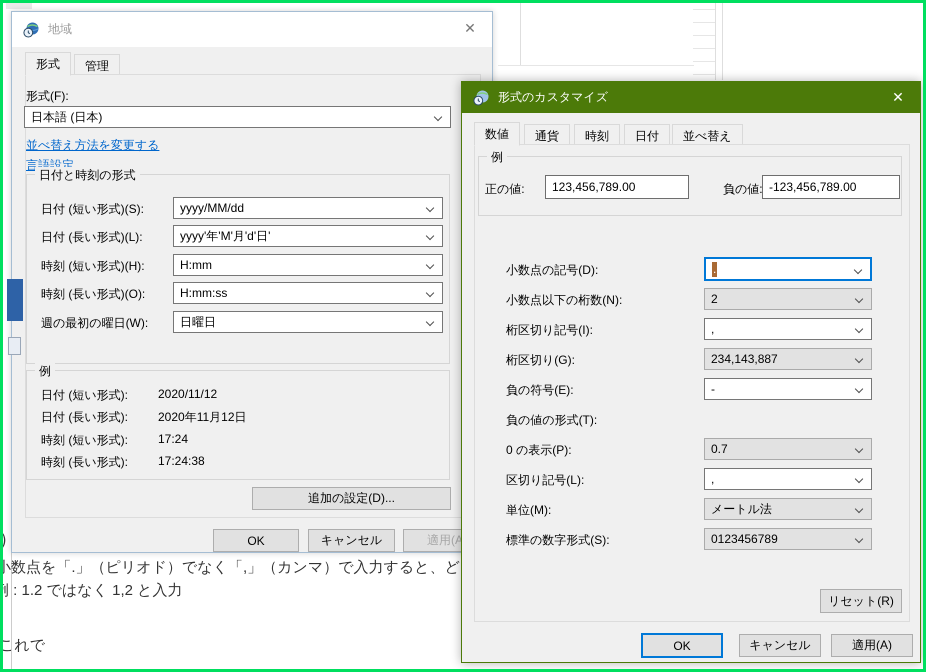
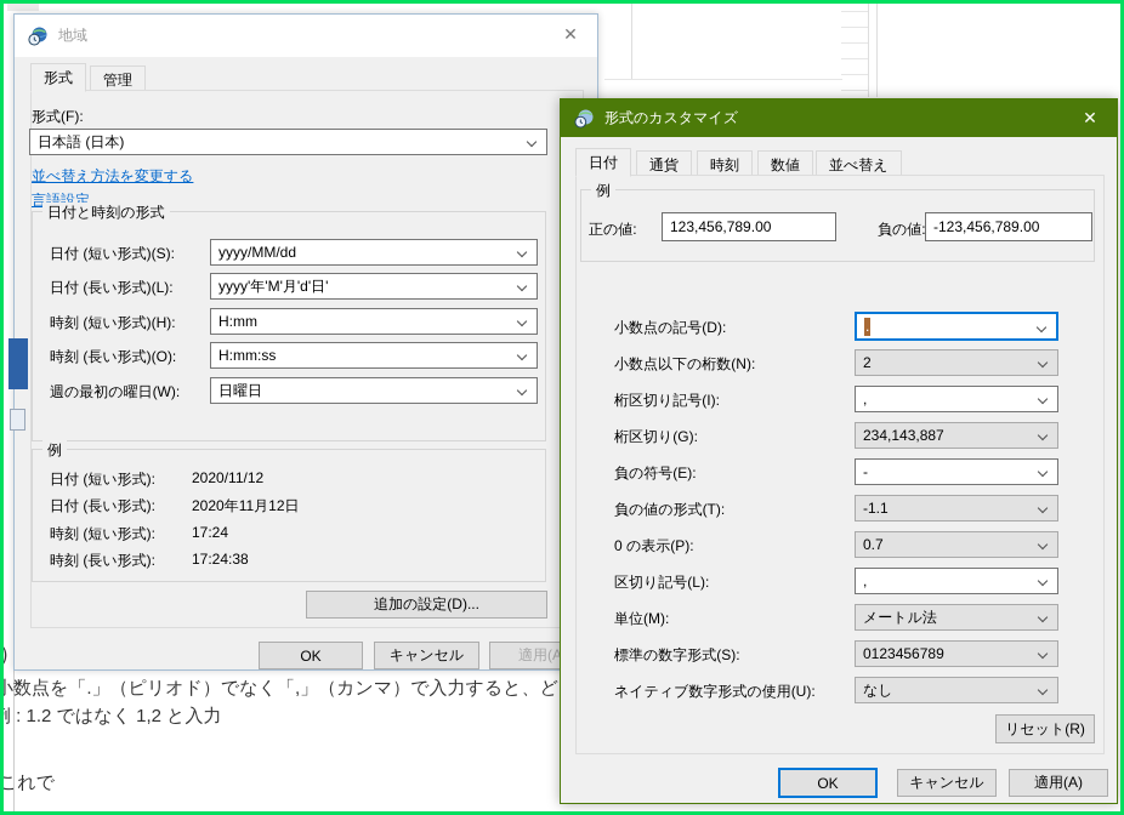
  小数点を「.」（ピリオド）でなく「,」（カンマ）で入力すると、ど
  : 1.2 ではなく 1,2 と入力
  これで
  ）
  地域
  ✕
  形式
  管理
  形式(F):
  日本語 (日本)
  並べ替え方法を変更する
  言語設定
  日付と時刻の形式
  日付 (短い形式)(S):
  yyyy/MM/dd
  日付 (長い形式)(L):
  yyyy'年'M'月'd'日'
  時刻 (短い形式)(H):
  H:mm
  時刻 (長い形式)(O):
  H:mm:ss
  週の最初の曜日(W):
  日曜日
  例
  日付 (短い形式):
  2020/11/12
  日付 (長い形式):
  2020年11月12日
  時刻 (短い形式):
  17:24
  時刻 (長い形式):
  17:24:38
  追加の設定(D)...
  OK
  キャンセル
  適用(A
  形式のカスタマイズ
  ✕
- 数値
+ 日付
  通貨
  時刻
- 日付
+ 数値
  並べ替え
  例
  正の値:
  123,456,789.00
  負の値:
  -123,456,789.00
  小数点の記号(D):
  .
  小数点以下の桁数(N):
  2
  桁区切り記号(I):
  ,
  桁区切り(G):
  234,143,887
  負の符号(E):
  -
  負の値の形式(T):
+ -1.1
  0 の表示(P):
  0.7
  区切り記号(L):
  ,
  単位(M):
  メートル法
  標準の数字形式(S):
  0123456789
+ ネイティブ数字形式の使用(U):
+ なし
  リセット(R)
  OK
  キャンセル
  適用(A)
